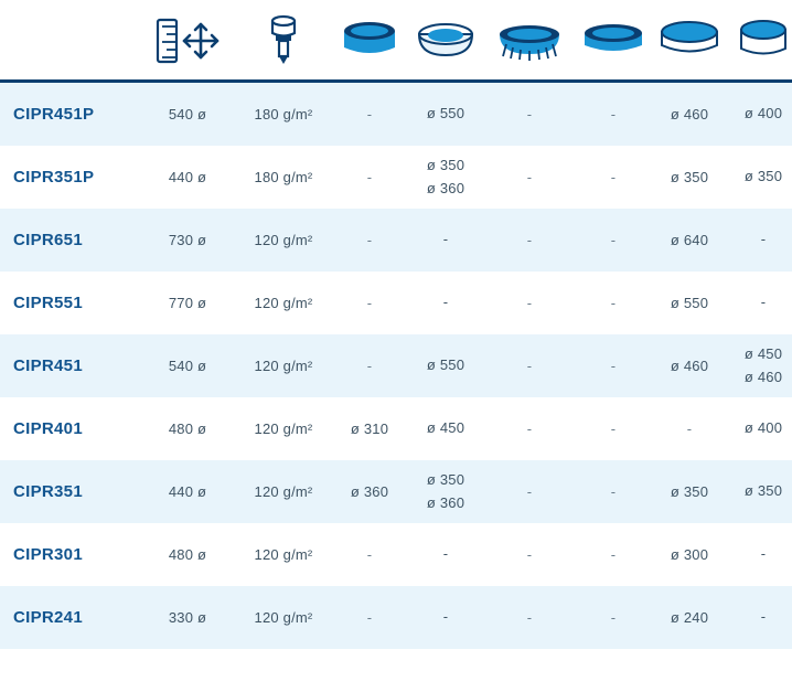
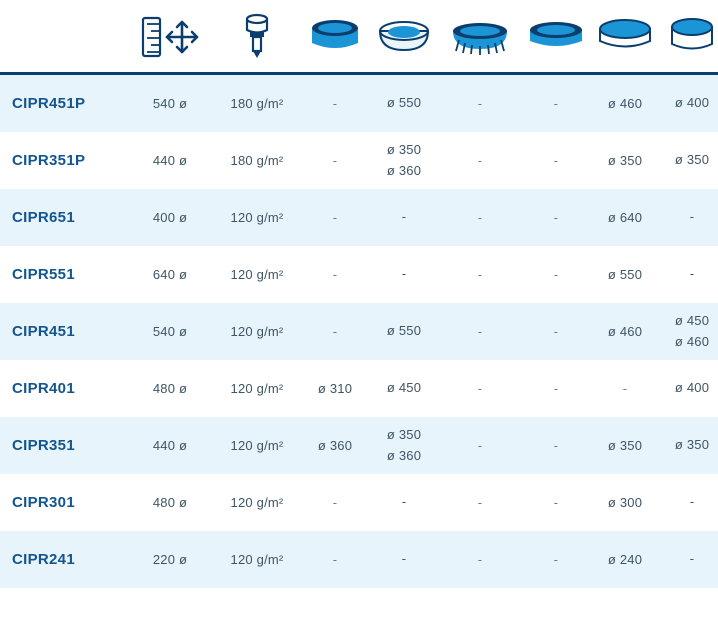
  CIPR451P	540 ø	180 g/m²	-	ø 550	-	-	ø 460	ø 400
  CIPR351P	440 ø	180 g/m²	-	ø 350ø 360	-	-	ø 350	ø 350
- CIPR651	730 ø	120 g/m²	-	-	-	-	ø 640	-
+ CIPR651	400 ø	120 g/m²	-	-	-	-	ø 640	-
- CIPR551	770 ø	120 g/m²	-	-	-	-	ø 550	-
+ CIPR551	640 ø	120 g/m²	-	-	-	-	ø 550	-
  CIPR451	540 ø	120 g/m²	-	ø 550	-	-	ø 460	ø 450ø 460
  CIPR401	480 ø	120 g/m²	ø 310	ø 450	-	-	-	ø 400
  CIPR351	440 ø	120 g/m²	ø 360	ø 350ø 360	-	-	ø 350	ø 350
  CIPR301	480 ø	120 g/m²	-	-	-	-	ø 300	-
- CIPR241	330 ø	120 g/m²	-	-	-	-	ø 240	-
+ CIPR241	220 ø	120 g/m²	-	-	-	-	ø 240	-
